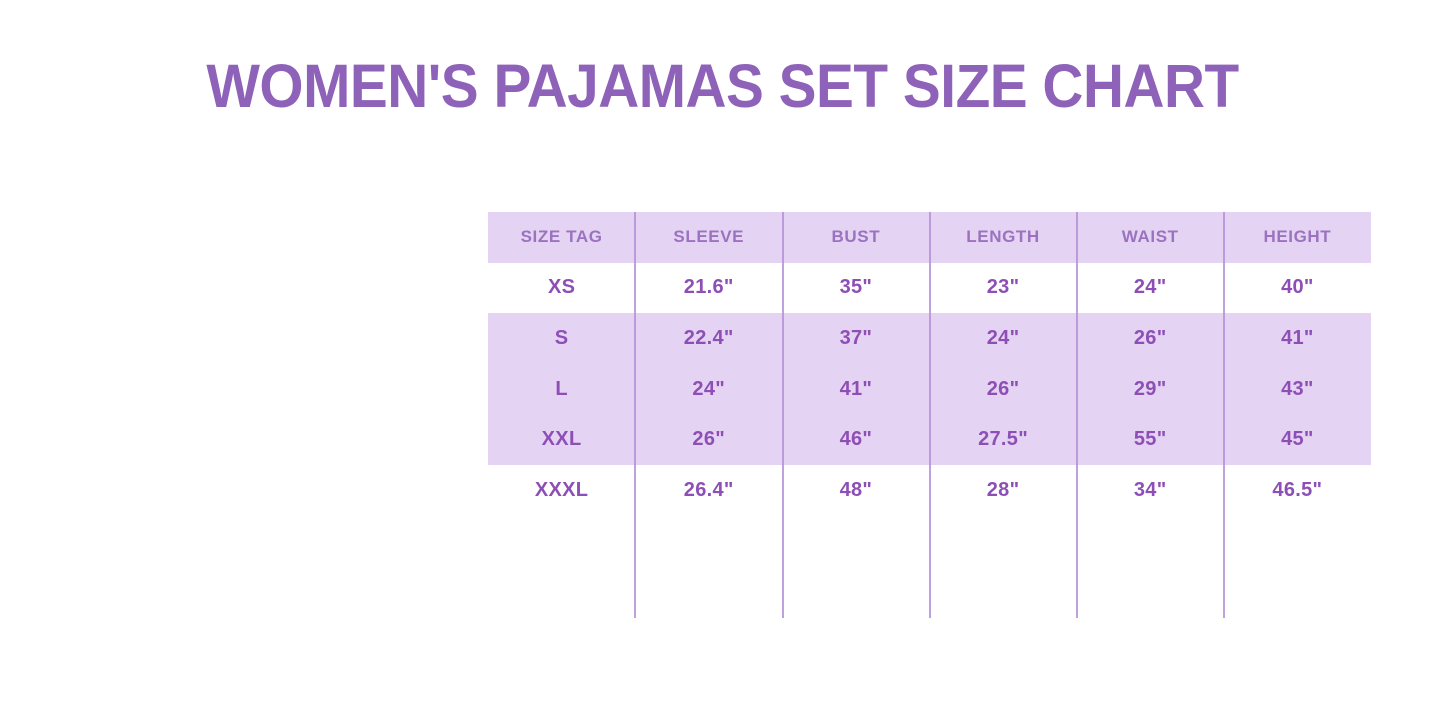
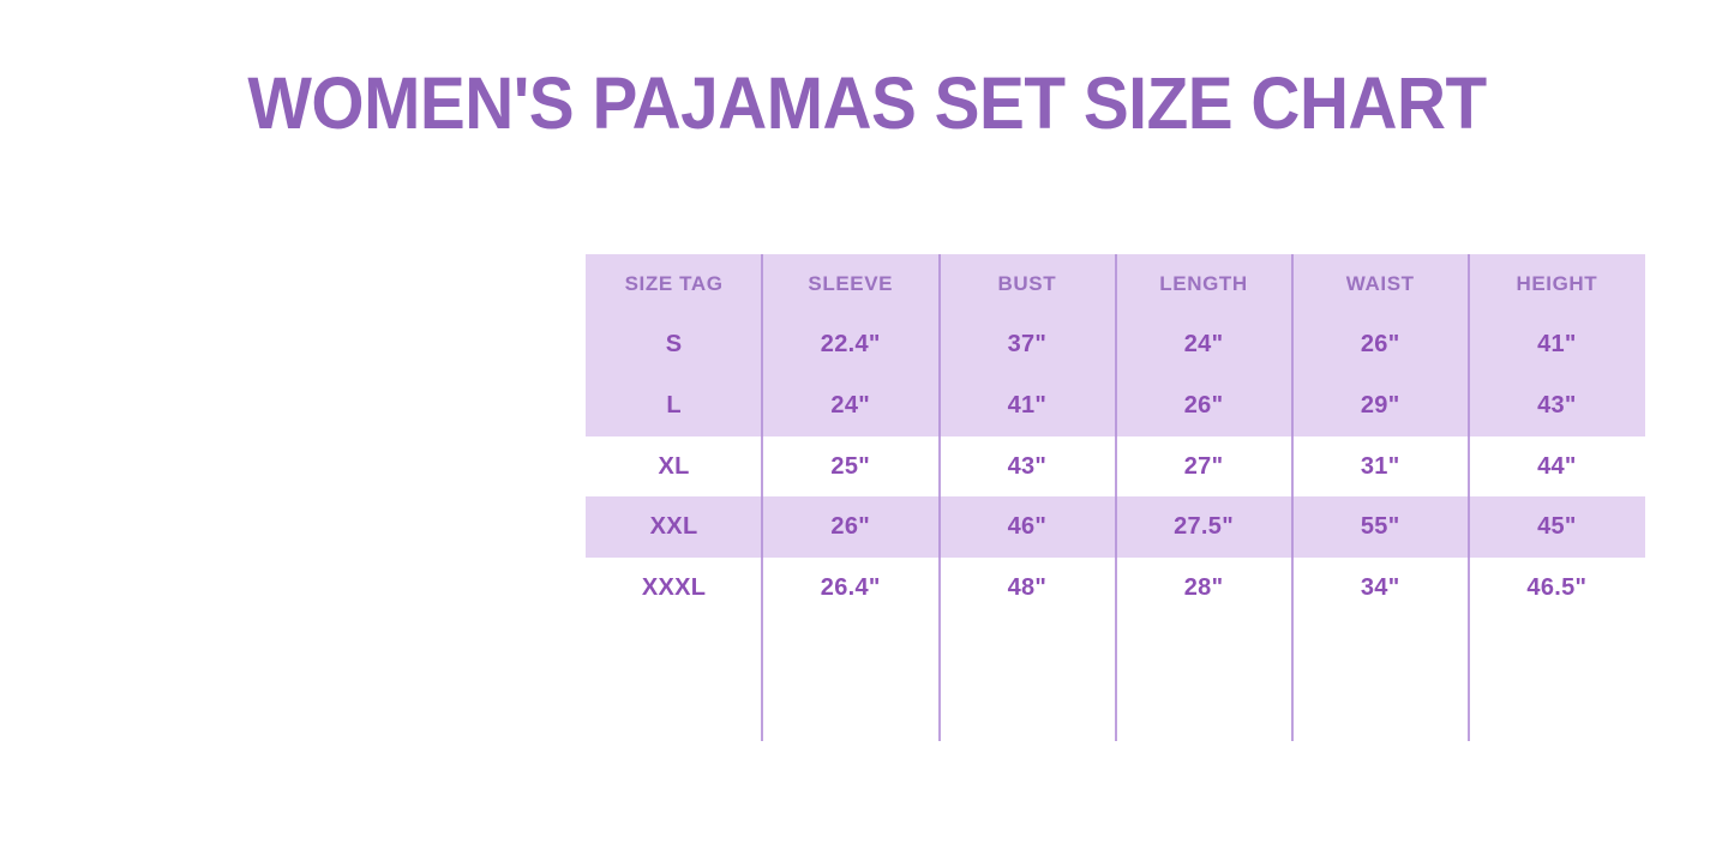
  WOMEN'S PAJAMAS SET SIZE CHART
  SIZE TAG	SLEEVE	BUST	LENGTH	WAIST	HEIGHT
- XS	21.6"	35"	23"	24"	40"
  S	22.4"	37"	24"	26"	41"
  L	24"	41"	26"	29"	43"
+ XL	25"	43"	27"	31"	44"
  XXL	26"	46"	27.5"	55"	45"
  XXXL	26.4"	48"	28"	34"	46.5"
